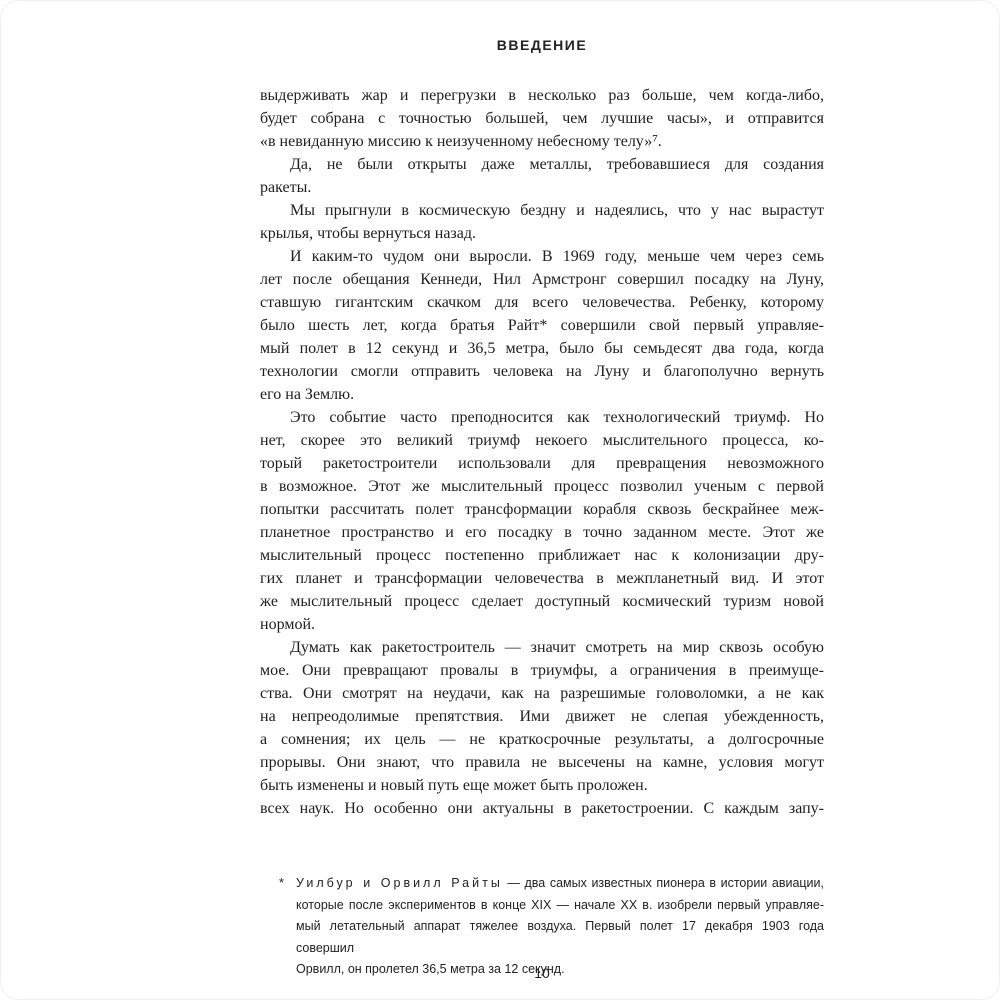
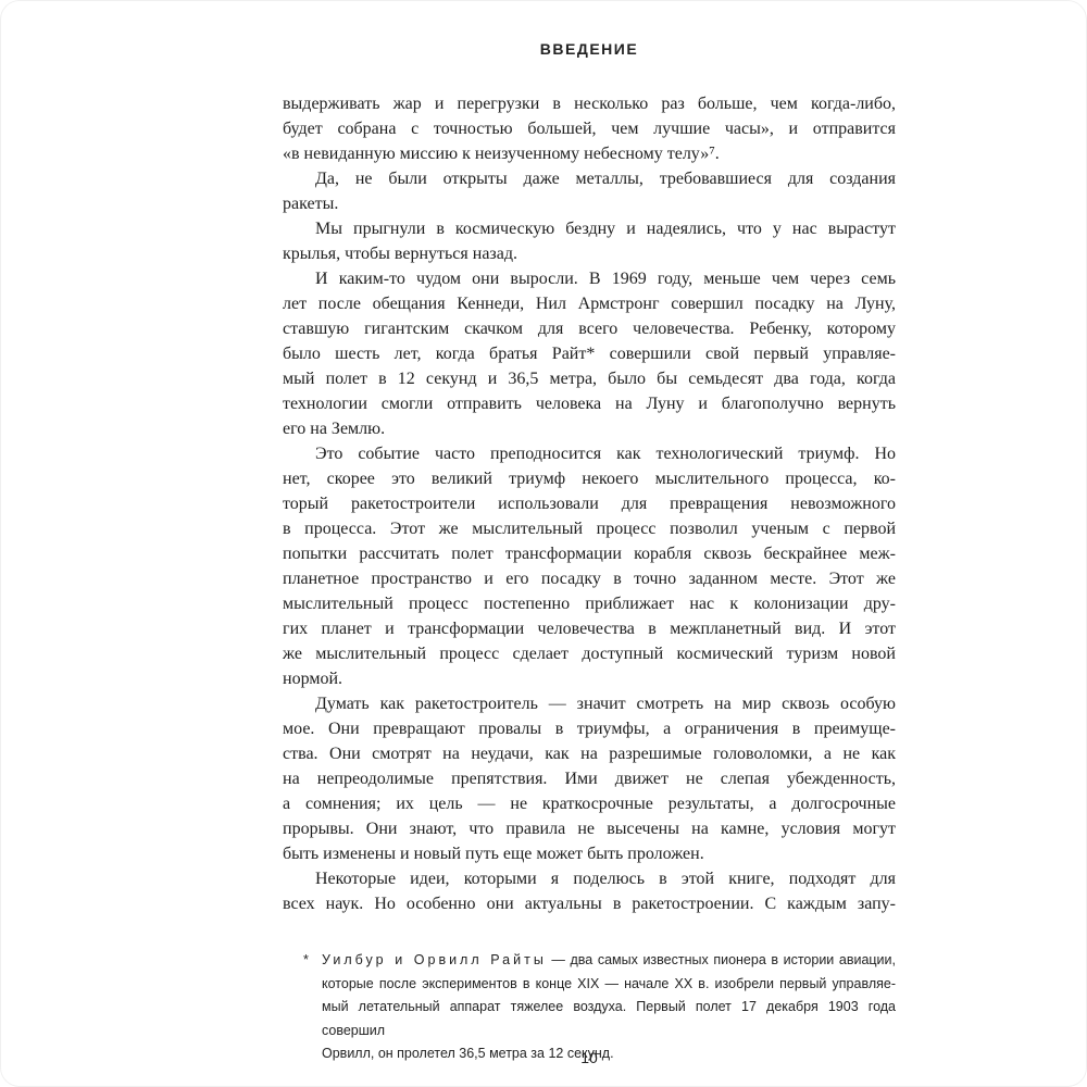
  ВВЕДЕНИЕ
  выдерживать жар и перегрузки в несколько раз больше, чем когда-либо,
  будет собрана с точностью большей, чем лучшие часы», и отправится
  «в невиданную миссию к неизученному небесному телу»⁷.
  Да, не были открыты даже металлы, требовавшиеся для создания
  ракеты.
  Мы прыгнули в космическую бездну и надеялись, что у нас вырастут
  крылья, чтобы вернуться назад.
  И каким-то чудом они выросли. В 1969 году, меньше чем через семь
  лет после обещания Кеннеди, Нил Армстронг совершил посадку на Луну,
  ставшую гигантским скачком для всего человечества. Ребенку, которому
  было шесть лет, когда братья Райт* совершили свой первый управляе-
  мый полет в 12 секунд и 36,5 метра, было бы семьдесят два года, когда
  технологии смогли отправить человека на Луну и благополучно вернуть
  его на Землю.
  Это событие часто преподносится как технологический триумф. Но
  нет, скорее это великий триумф некоего мыслительного процесса, ко-
  торый ракетостроители использовали для превращения невозможного
- в возможное. Этот же мыслительный процесс позволил ученым с первой
+ в процесса. Этот же мыслительный процесс позволил ученым с первой
  попытки рассчитать полет трансформации корабля сквозь бескрайнее меж-
  планетное пространство и его посадку в точно заданном месте. Этот же
  мыслительный процесс постепенно приближает нас к колонизации дру-
  гих планет и трансформации человечества в межпланетный вид. И этот
  же мыслительный процесс сделает доступный космический туризм новой
  нормой.
  Думать как ракетостроитель — значит смотреть на мир сквозь особую
  мое. Они превращают провалы в триумфы, а ограничения в преимуще-
  ства. Они смотрят на неудачи, как на разрешимые головоломки, а не как
  на непреодолимые препятствия. Ими движет не слепая убежденность,
  а сомнения; их цель — не краткосрочные результаты, а долгосрочные
  прорывы. Они знают, что правила не высечены на камне, условия могут
  быть изменены и новый путь еще может быть проложен.
+ Некоторые идеи, которыми я поделюсь в этой книге, подходят для
  всех наук. Но особенно они актуальны в ракетостроении. С каждым запу-
  *
  Уилбур и Орвилл Райты — два самых известных пионера в истории авиации,
  которые после экспериментов в конце XIX — начале XX в. изобрели первый управляе-
  мый летательный аппарат тяжелее воздуха. Первый полет 17 декабря 1903 года совершил
  Орвилл, он пролетел 36,5 метра за 12 секунд.
  10
